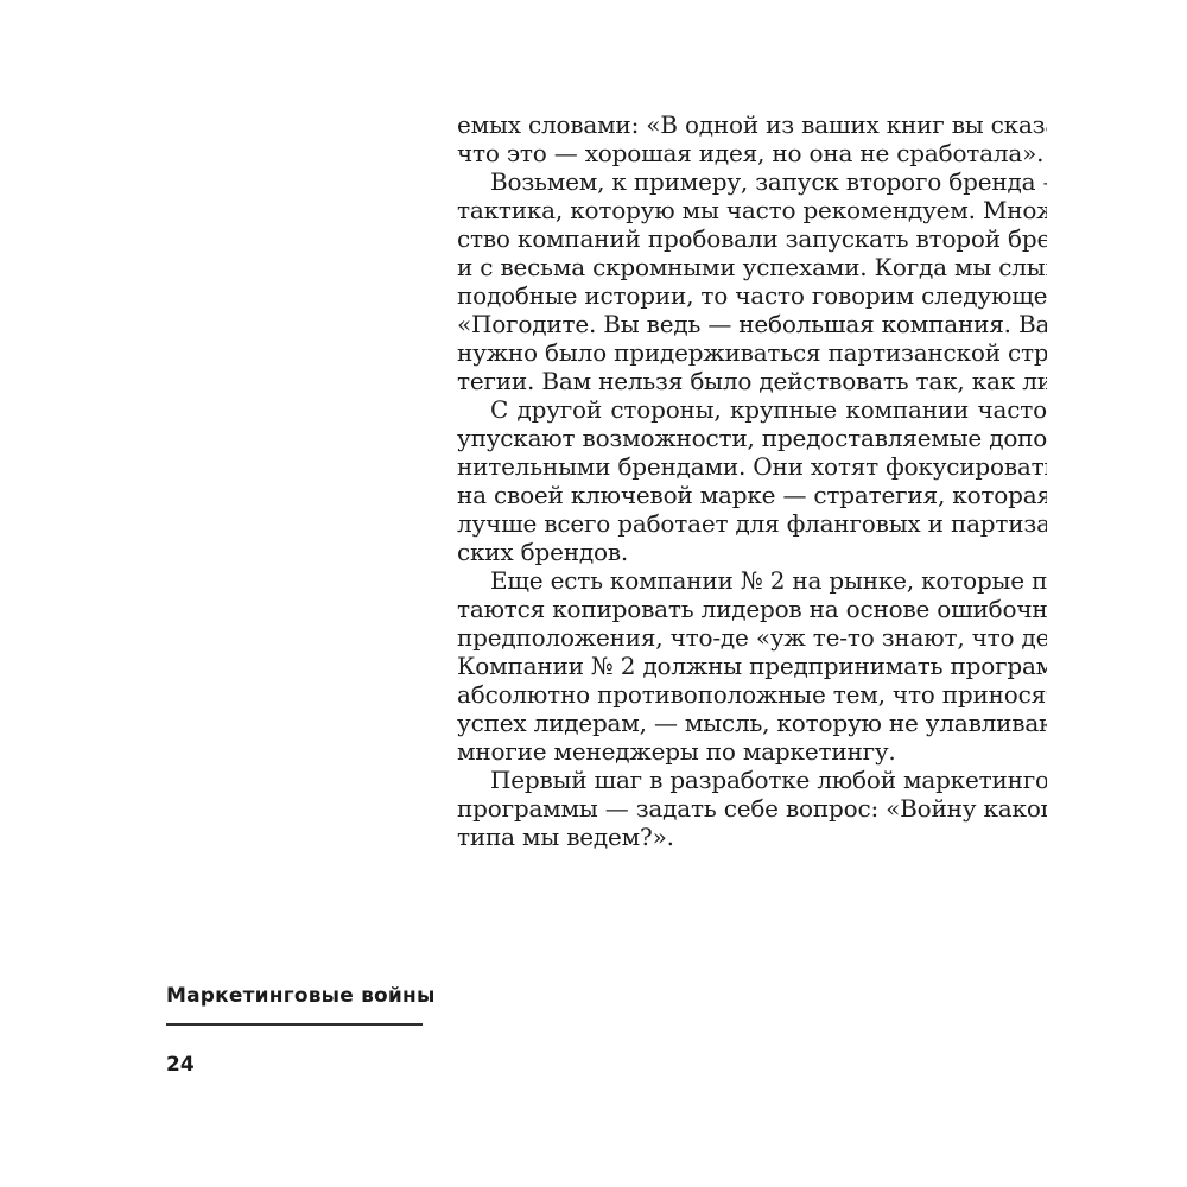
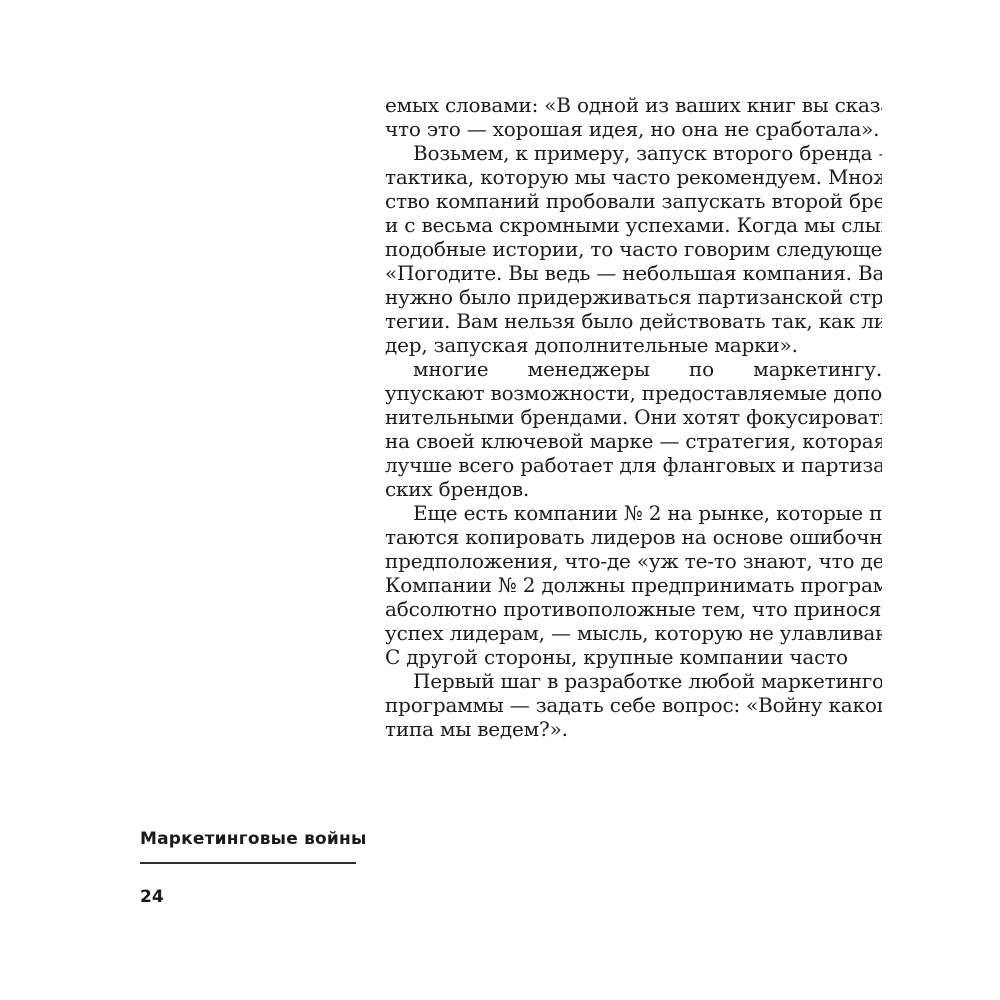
  емых словами: «В одной из ваших книг вы сказ
  что это — хорошая идея, но она не сработала».
  Возьмем, к примеру, запуск второго бренда
  тактика, которую мы часто рекомендуем. Мно
  ство компаний пробовали запускать второй бре
  и с весьма скромными успехами. Когда мы слы
  подобные истории, то часто говорим следующе
  «Погодите. Вы ведь — небольшая компания. Ва
  нужно было придерживаться партизанской стр
  тегии. Вам нельзя было действовать так, как ли
+ дер, запуская дополнительные марки».
- С другой стороны, крупные компании часто
+ многие менеджеры по маркетингу.
  упускают возможности, предоставляемые допо
  нительными брендами. Они хотят фокусироват
  на своей ключевой марке — стратегия, которая
  лучше всего работает для фланговых и партиза
  ских брендов.
  Еще есть компании № 2 на рынке, которые п
  таются копировать лидеров на основе ошибочн
  предположения, что-де «уж те-то знают, что де
  Компании № 2 должны предпринимать програм
  абсолютно противоположные тем, что принося
  успех лидерам, — мысль, которую не улавлива
- многие менеджеры по маркетингу.
+ С другой стороны, крупные компании часто
  Первый шаг в разработке любой маркетинго
  программы — задать себе вопрос: «Войну каког
  типа мы ведем?».
  Маркетинговые войны
  24
